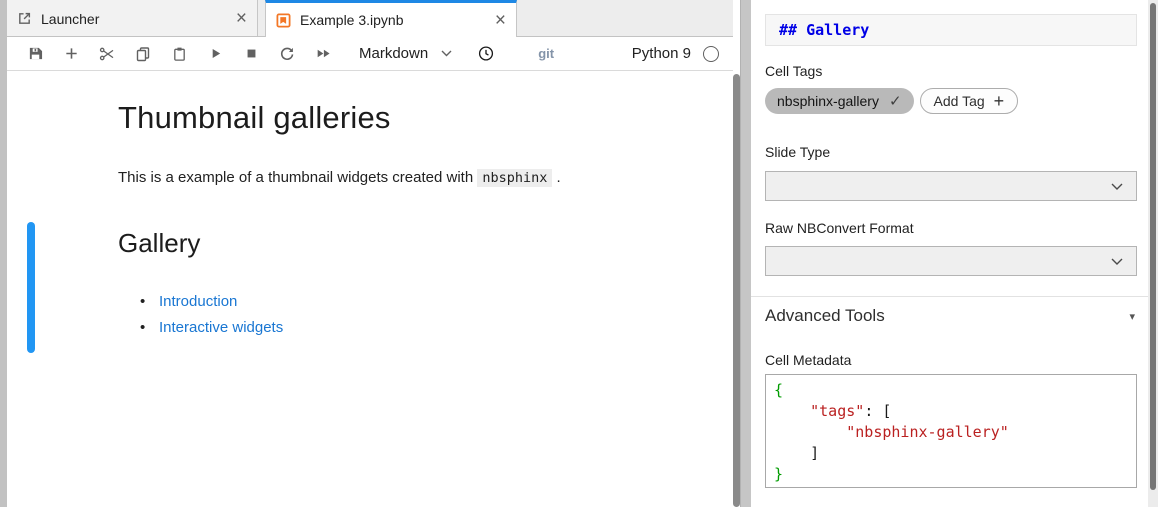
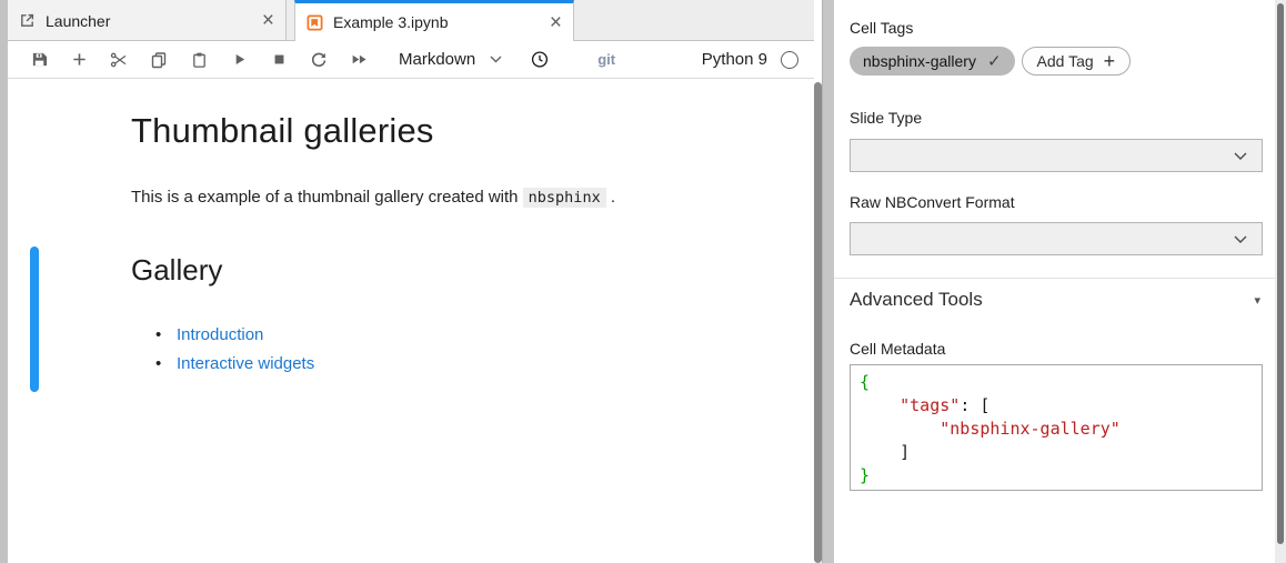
  Launcher
  ×
  Example 3.ipynb
  ×
  Markdown
  git
  Python 9
  Thumbnail galleries
- This is a example of a thumbnail widgets created with nbsphinx .
+ This is a example of a thumbnail gallery created with nbsphinx .
  Gallery
  •
  Introduction
  •
  Interactive widgets
- ## Gallery
  Cell Tags
  nbsphinx-gallery
  ✓
  Add Tag
  +
  Slide Type
  Raw NBConvert Format
  Advanced Tools
  ▾
  Cell Metadata
  {
  "tags": [
  "nbsphinx-gallery"
  ]
  }
